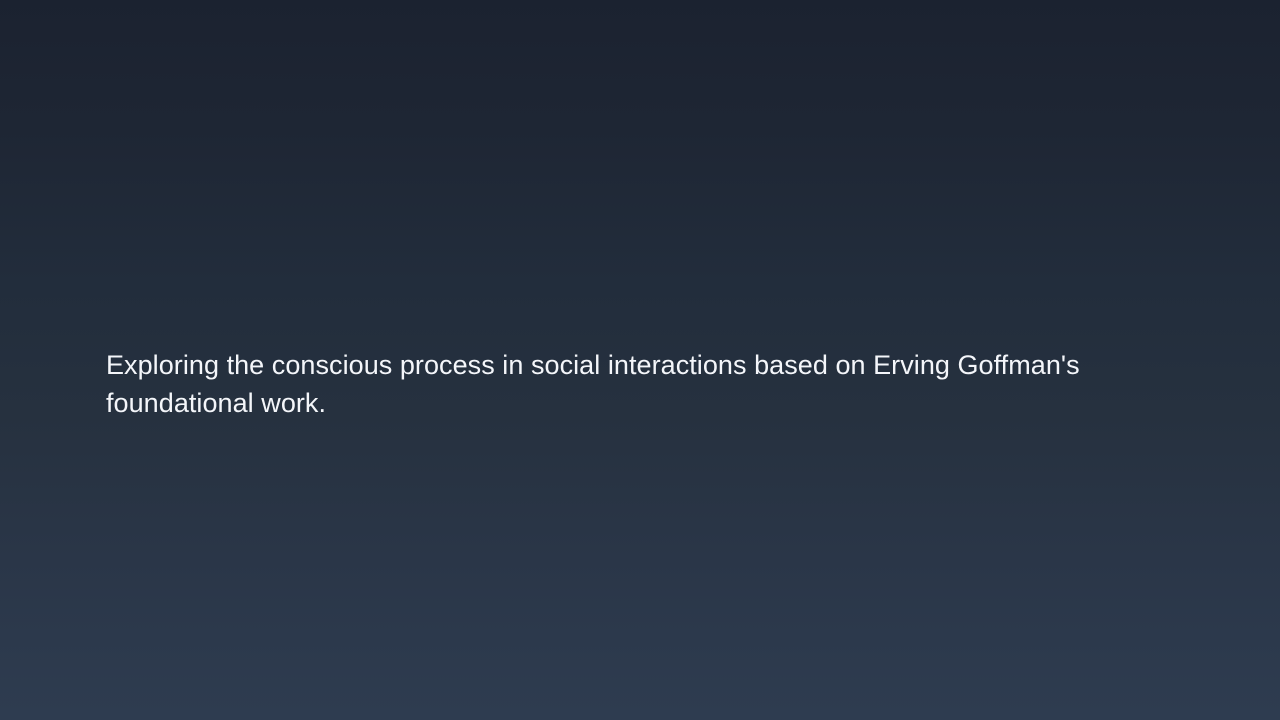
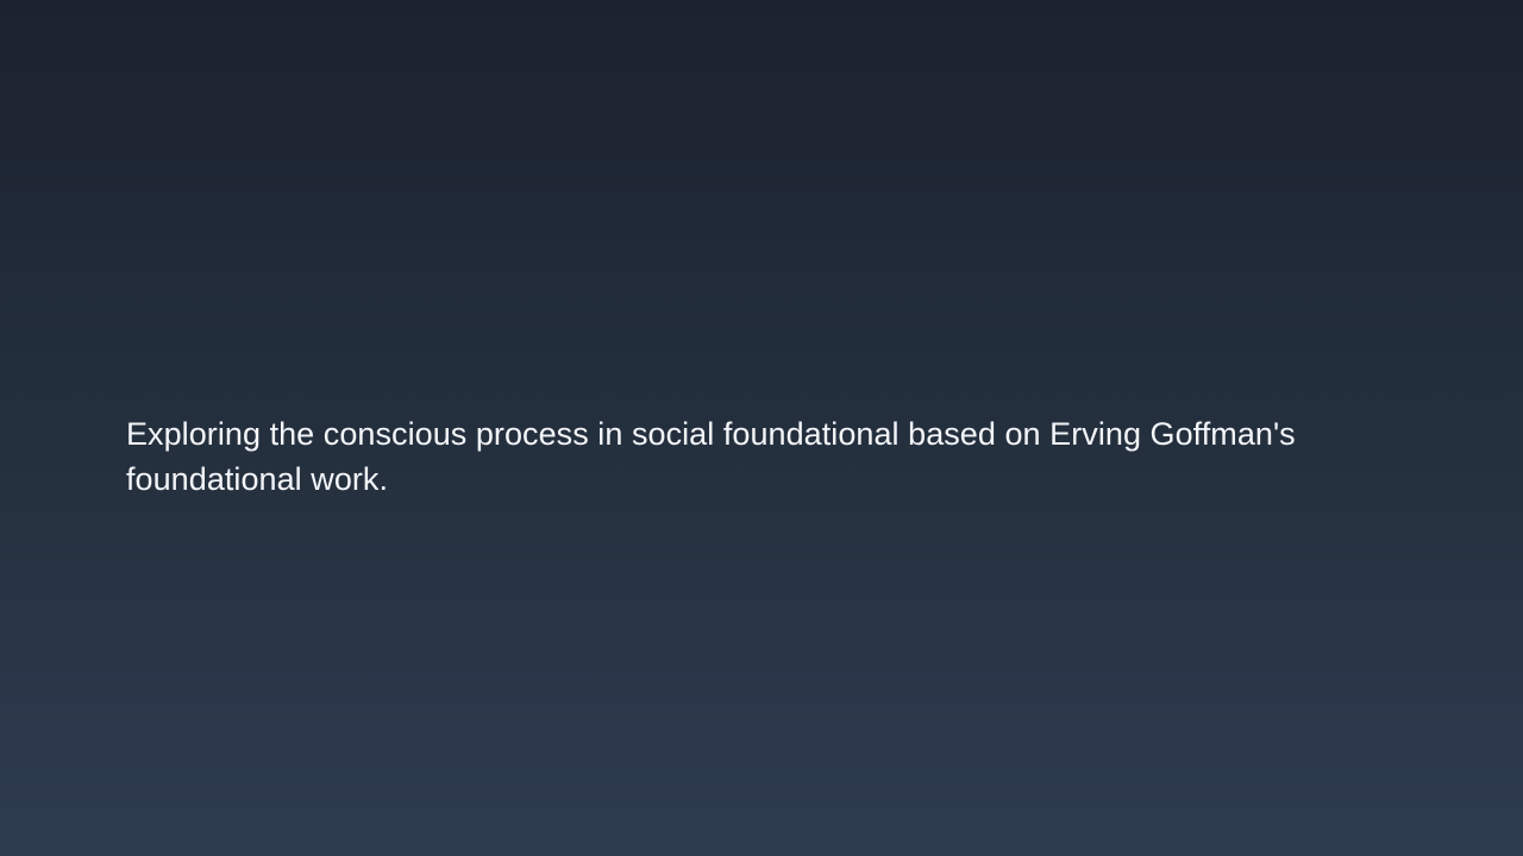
- Exploring the conscious process in social interactions based on Erving Goffman's foundational work.
+ Exploring the conscious process in social foundational based on Erving Goffman's foundational work.
